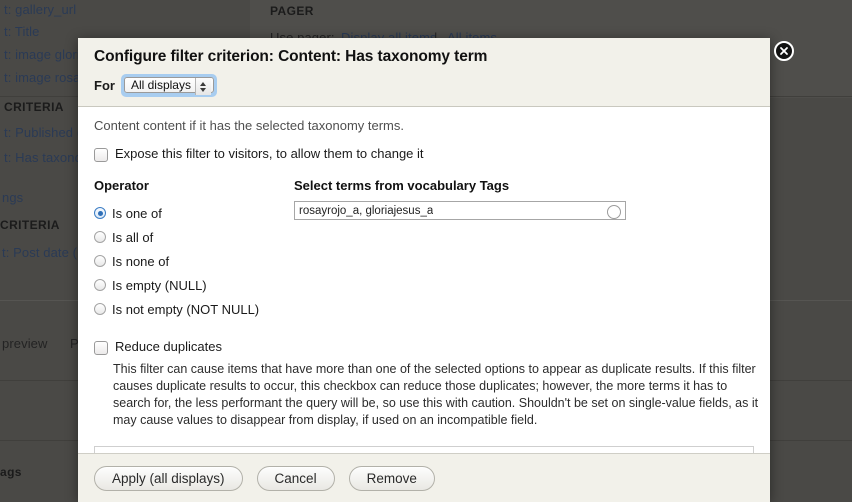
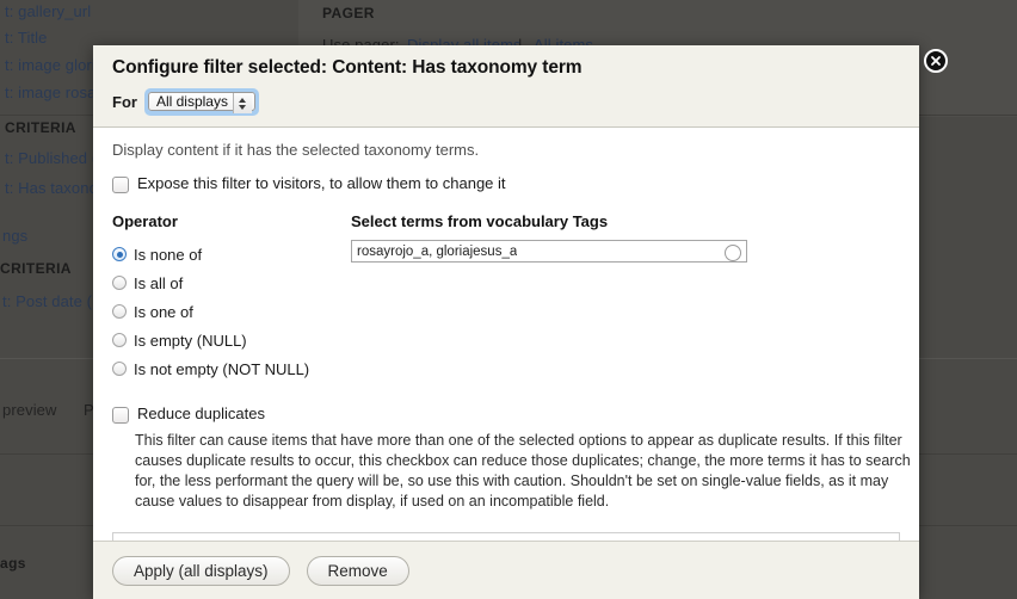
  t: gallery_url
  t: Title
  t: image glor
  t: image rosa
  CRITERIA
  t: Published
  t: Has taxon
  ngs
  CRITERIA
  t: Post date (
  preview
  ags
  PAGER
- Configure filter criterion: Content: Has taxonomy term
+ Configure filter selected: Content: Has taxonomy term
  For
  All displays
- Content content if it has the selected taxonomy terms.
+ Display content if it has the selected taxonomy terms.
  Expose this filter to visitors, to allow them to change it
  Operator
- Is one of
+ Is none of
  Is all of
- Is none of
+ Is one of
  Is empty (NULL)
  Is not empty (NOT NULL)
  Select terms from vocabulary Tags
  rosayrojo_a, gloriajesus_a
  Reduce duplicates
- This filter can cause items that have more than one of the selected options to appear as duplicate results. If this filter causes duplicate results to occur, this checkbox can reduce those duplicates; however, the more terms it has to search for, the less performant the query will be, so use this with caution. Shouldn't be set on single-value fields, as it may cause values to disappear from display, if used on an incompatible field.
+ This filter can cause items that have more than one of the selected options to appear as duplicate results. If this filter causes duplicate results to occur, this checkbox can reduce those duplicates; change, the more terms it has to search for, the less performant the query will be, so use this with caution. Shouldn't be set on single-value fields, as it may cause values to disappear from display, if used on an incompatible field.
  Apply (all displays)
- Cancel
  Remove
